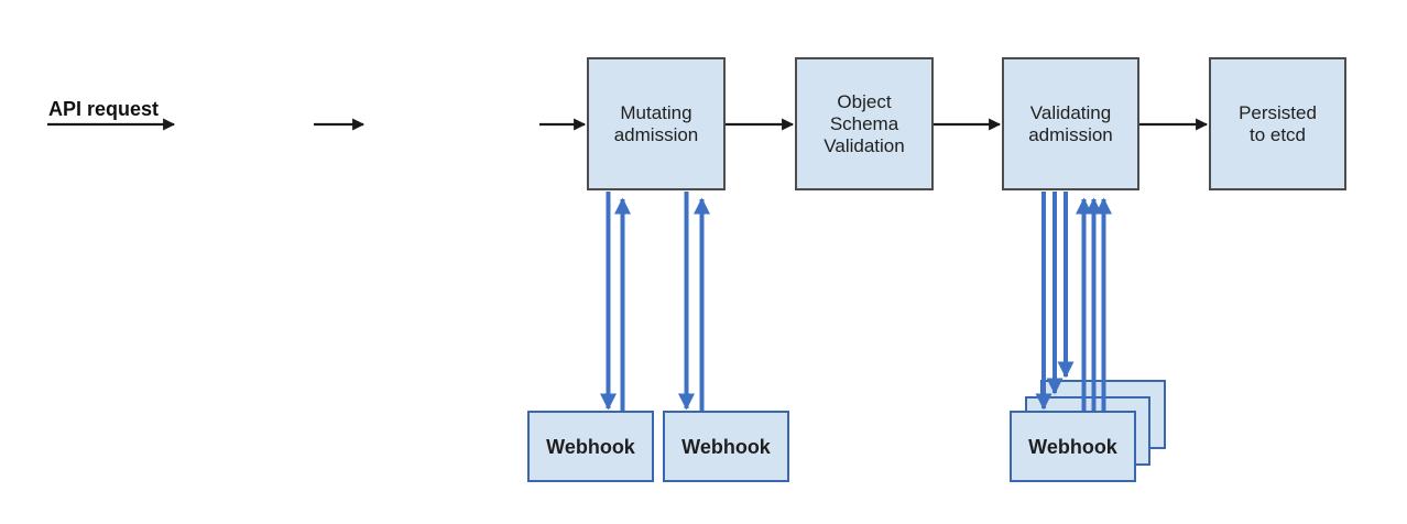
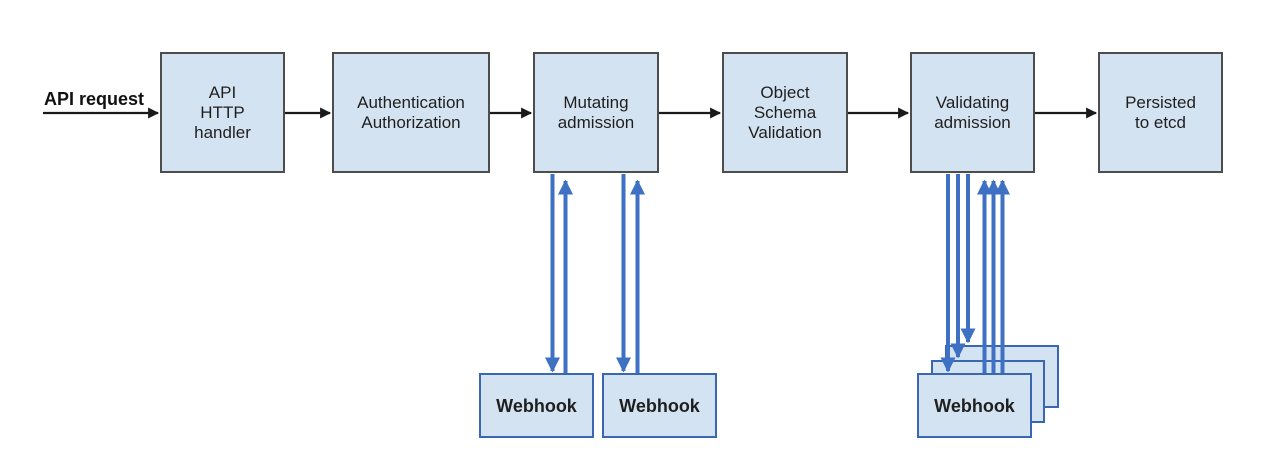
  API request
+ API
+ HTTP
+ handler
+ Authentication
+ Authorization
  Mutating
  admission
  Object
  Schema
  Validation
  Validating
  admission
  Persisted
  to etcd
  Webhook
  Webhook
  Webhook
